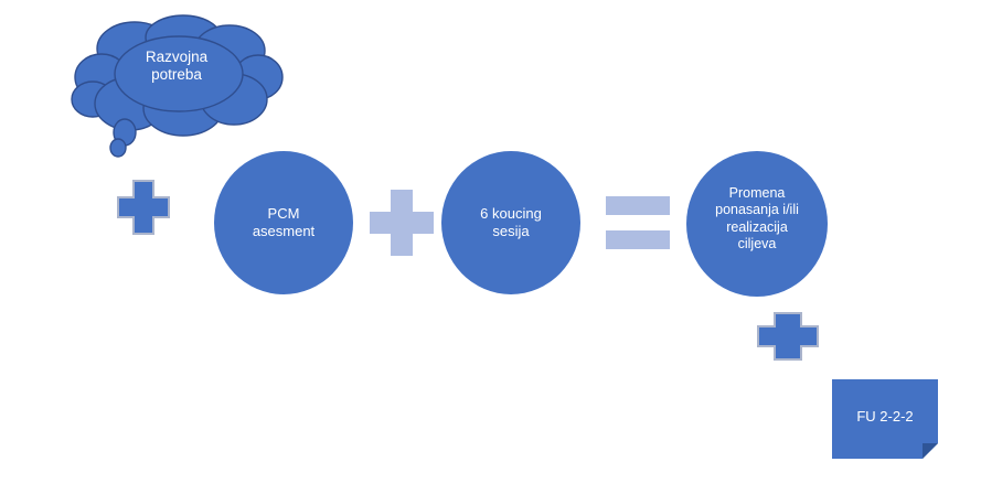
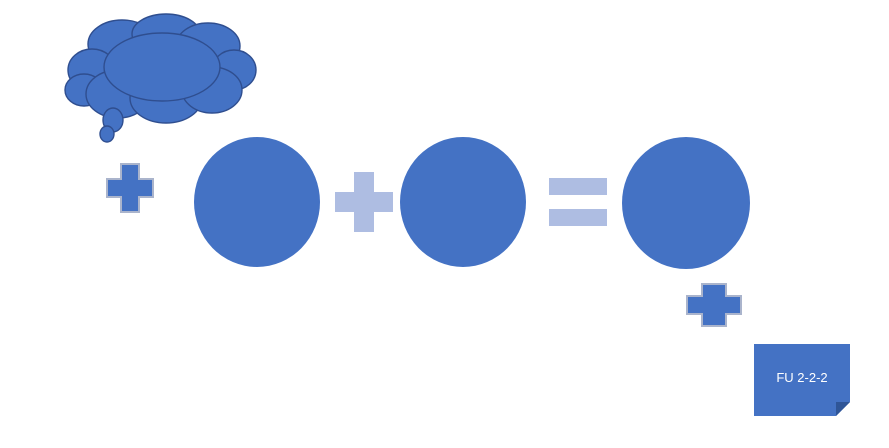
- Razvojna
- potreba
- PCM
- asesment
- 6 koucing
- sesija
- Promena
- ponasanja i/ili
- realizacija
- ciljeva
  FU 2-2-2
